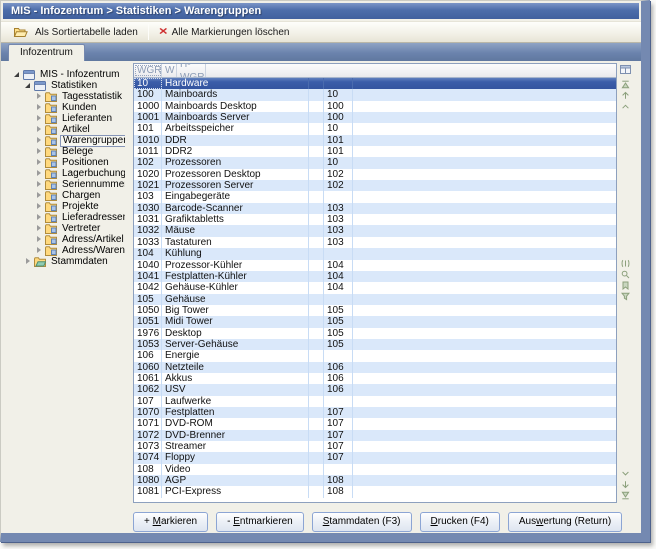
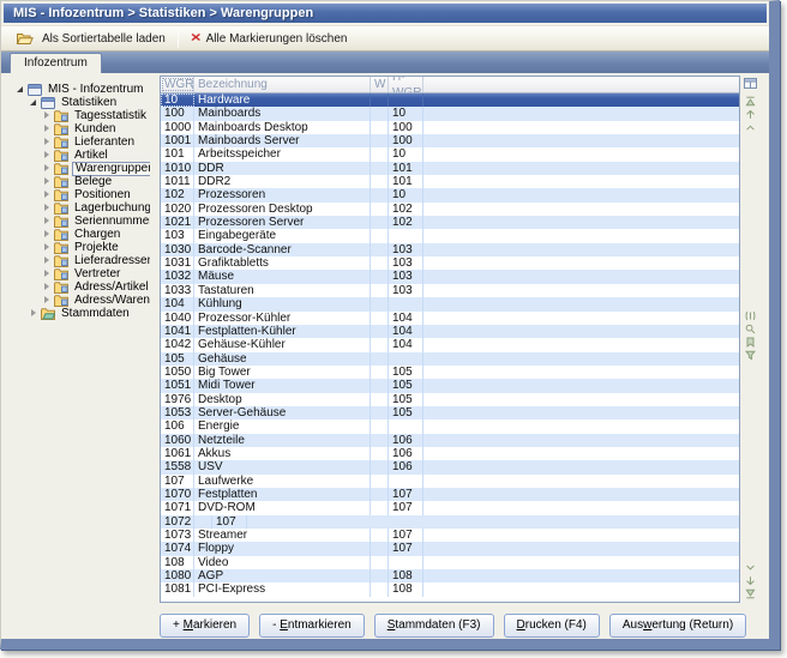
  MIS - Infozentrum > Statistiken > Warengruppen
  Als Sortiertabelle laden
  ×
  Alle Markierungen löschen
  Infozentrum
  MIS - Infozentrum
  Statistiken
  Tagesstatistik
  Kunden
  Lieferanten
  Artikel
  Warengruppe
  Belege
  Positionen
  Lagerbuchung
  Seriennumme
  Chargen
  Projekte
  Lieferadresse
  Vertreter
  Adress/Artikel
  Stammdaten
  WGR
+ Bezeichnung
  W
  10
  Hardware
  100
  Mainboards
  10
  1000
  Mainboards Desktop
  100
  1001
  Mainboards Server
  100
  101
  Arbeitsspeicher
  10
  1010
  DDR
  101
  1011
  DDR2
  101
  102
  Prozessoren
  10
  1020
  Prozessoren Desktop
  102
  1021
  Prozessoren Server
  102
  103
  Eingabegeräte
  1030
  Barcode-Scanner
  103
  1031
  Grafiktabletts
  103
  1032
  Mäuse
  103
  1033
  Tastaturen
  103
  104
  Kühlung
  1040
  Prozessor-Kühler
  104
  1041
  Festplatten-Kühler
  104
  1042
  Gehäuse-Kühler
  104
  105
  Gehäuse
  1050
  Big Tower
  105
  1051
  Midi Tower
  105
  1976
  Desktop
  105
  1053
  Server-Gehäuse
  105
  106
  Energie
  1060
  Netzteile
  106
  1061
  Akkus
  106
- 1062
+ 1558
  USV
  106
  107
  Laufwerke
  1070
  Festplatten
  107
  1071
  DVD-ROM
  107
  1072
- DVD-Brenner
  107
  1073
  Streamer
  107
  1074
  Floppy
  107
  108
  Video
  1080
  AGP
  108
  1081
  PCI-Express
  108
  + Markieren
  - Entmarkieren
  Stammdaten (F3)
  Drucken (F4)
  Auswertung (Return)
